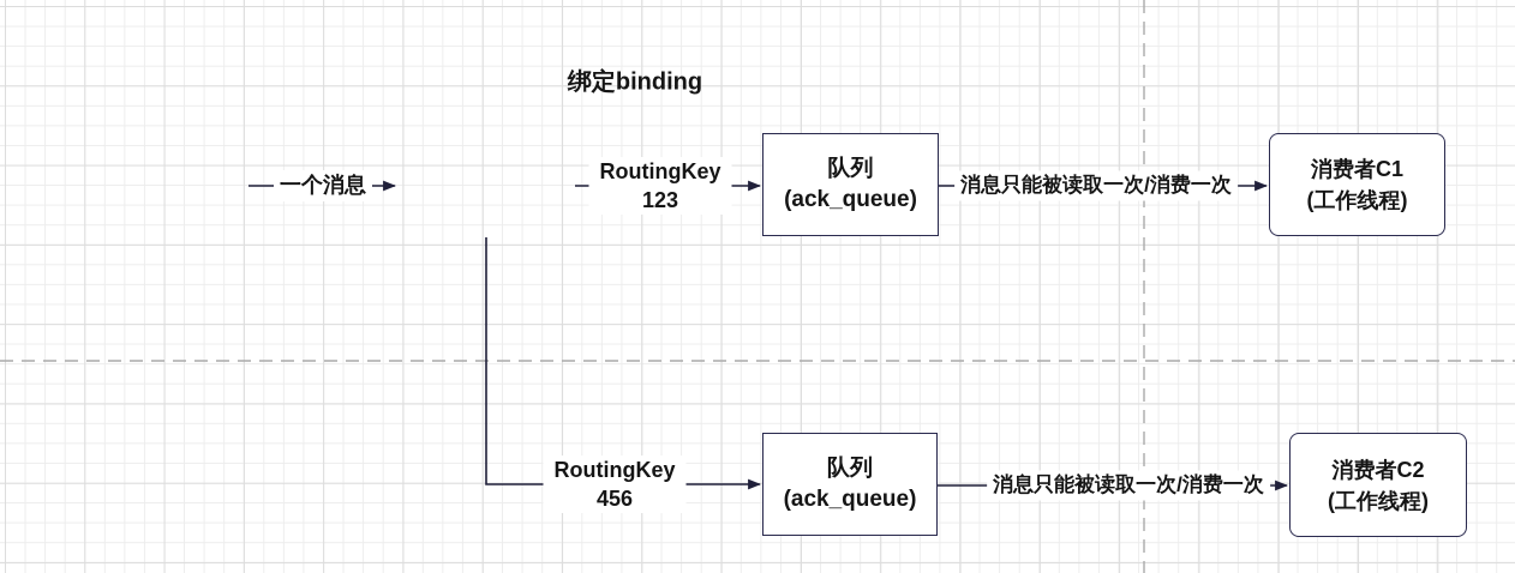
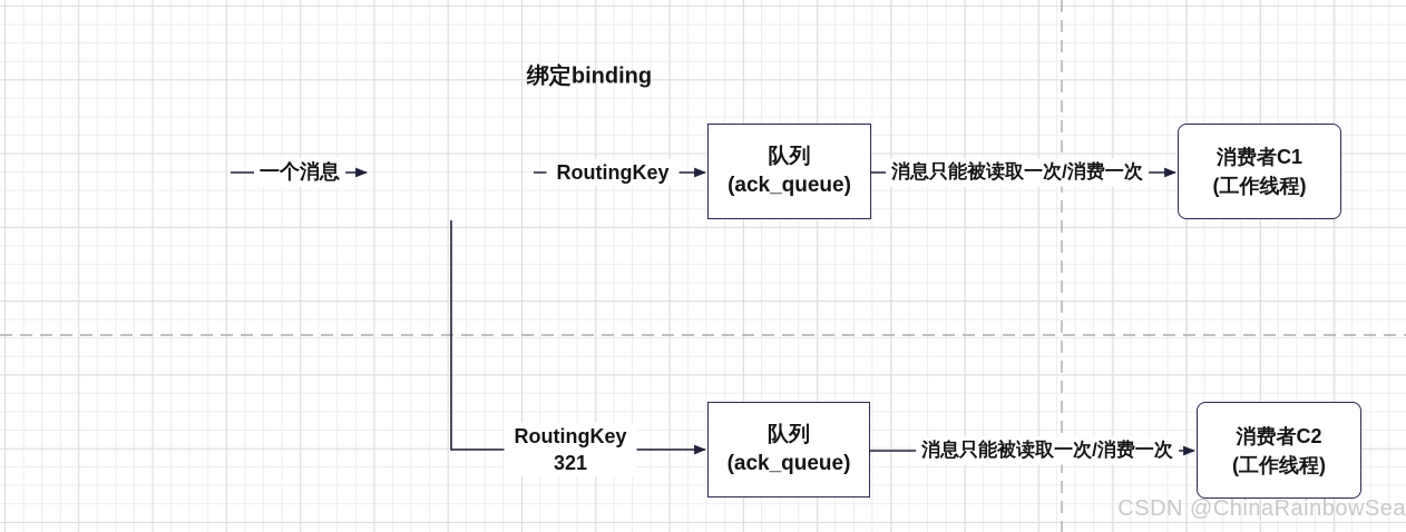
  队列
  (ack_queue)
  消费者C1
  (工作线程)
  队列
  (ack_queue)
  消费者C2
  (工作线程)
  一个消息
  RoutingKey
- 123
  RoutingKey
- 456
+ 321
  消息只能被读取一次/消费一次
  消息只能被读取一次/消费一次
  绑定binding
+ CSDN @ChinaRainbowSea
